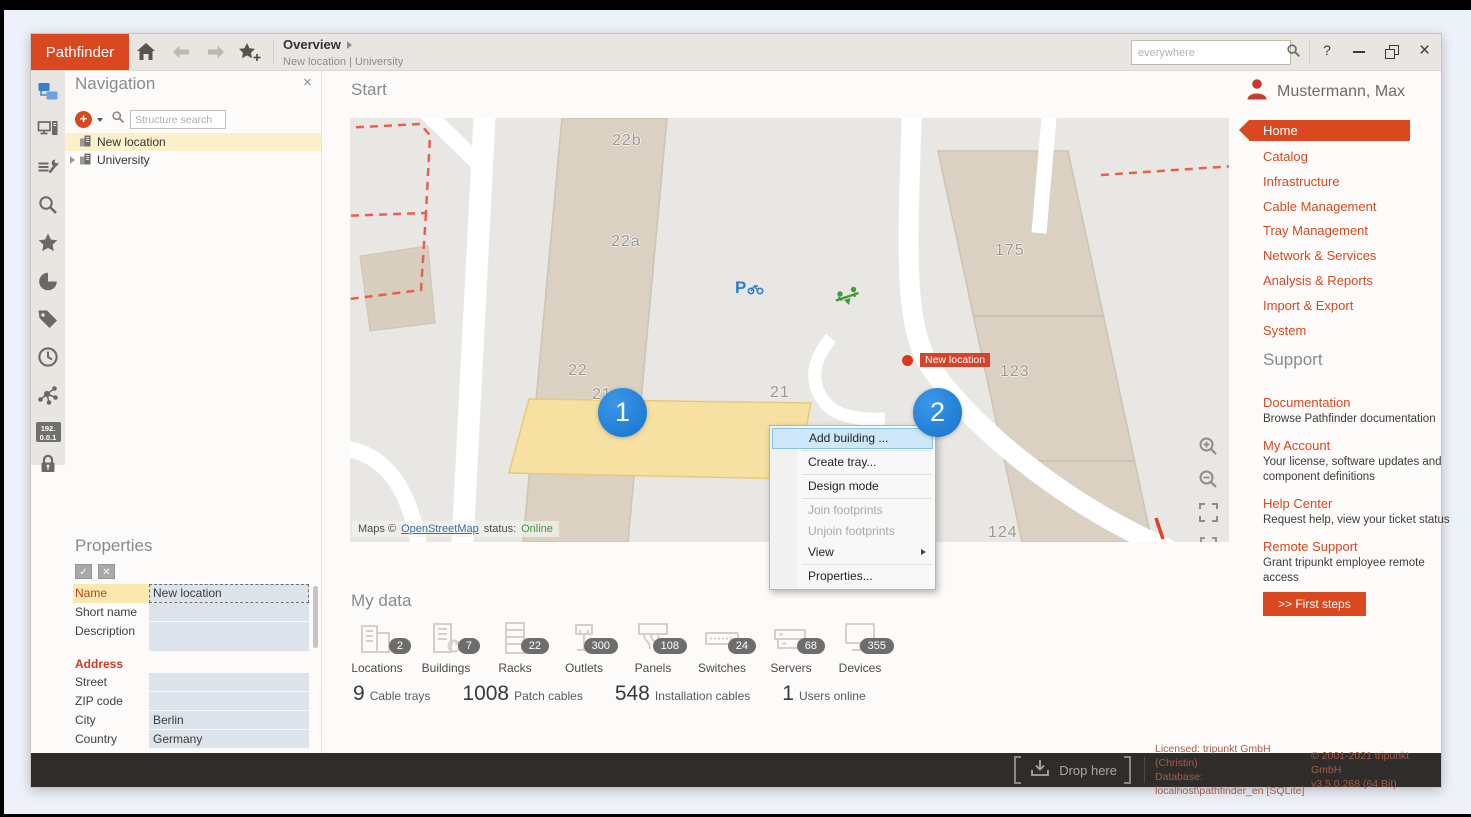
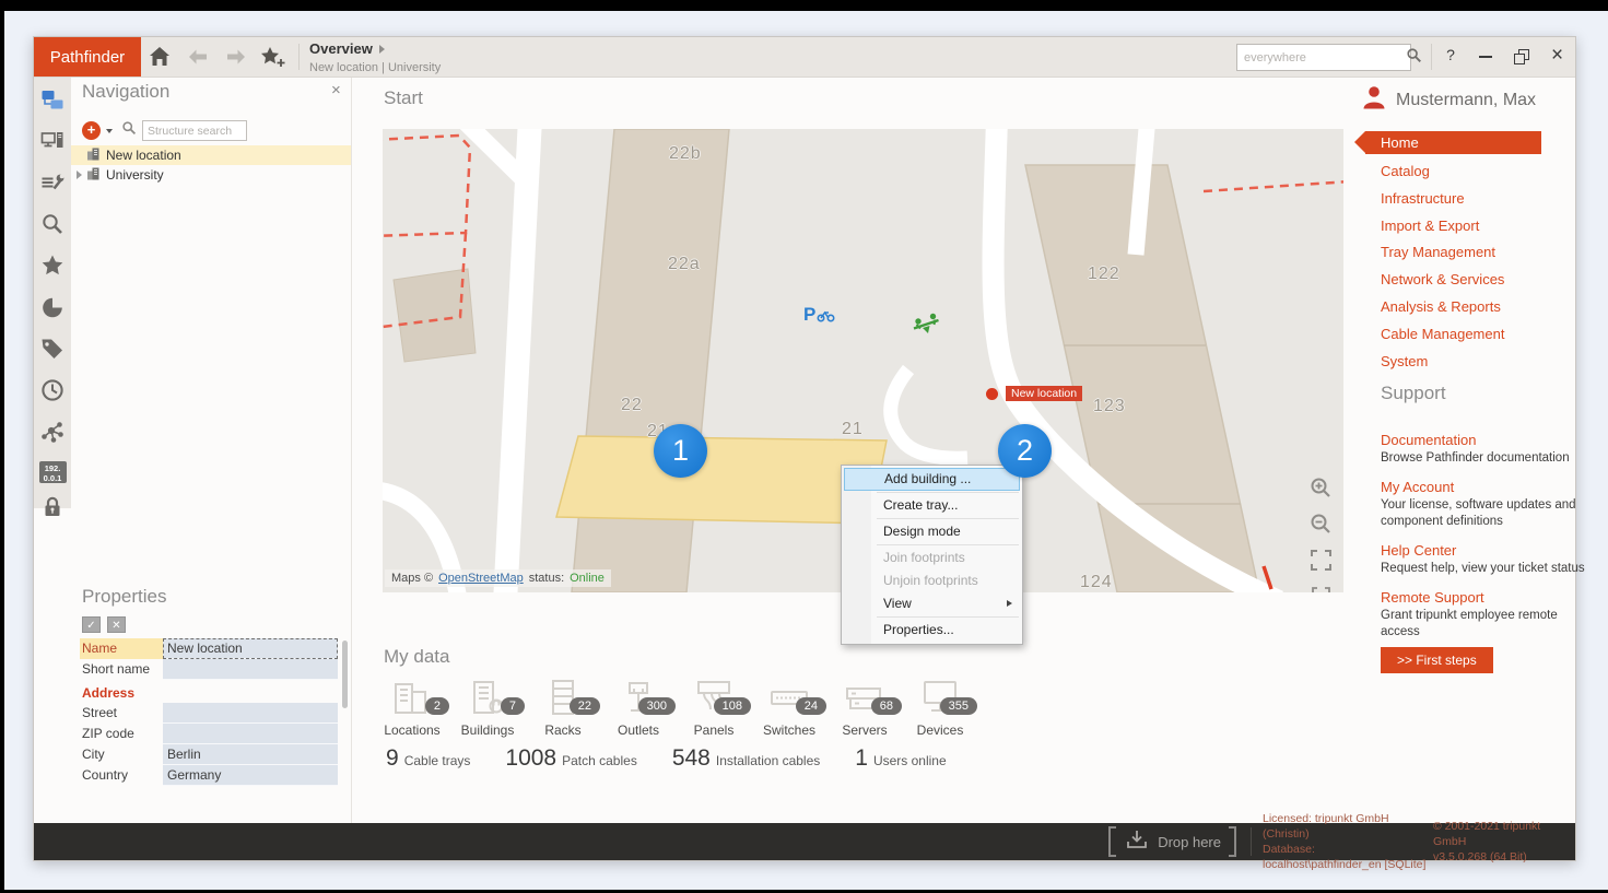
  Pathfinder
  Overview
  New location | University
  everywhere
  ?
  ×
  192.
  0.0.1
  Navigation
  ×
  +
  Structure search
  New location
  University
  Properties
  ✓
  ✕
  Name
  New location
  Short name
- Description
  Address
  Street
  ZIP code
  City
  Berlin
  Country
  Germany
  Start
  22b
  22a
  22
  21
- 175
+ 122
  123
  124
  P
  New location
  Maps ©
  OpenStreetMap
  status:
  Online
  1
  2
  Add building ...
  Create tray...
  Design mode
  Join footprints
  Unjoin footprints
  View
  Properties...
  My data
  2
  Locations
  7
  Buildings
  22
  Racks
  300
  Outlets
  108
  Panels
  24
  Switches
  68
  Servers
  355
  Devices
  9 Cable trays
  1008 Patch cables
  548 Installation cables
  1 Users online
  Mustermann, Max
  Home
  Catalog
  Infrastructure
- Cable Management
+ Import & Export
  Tray Management
  Network & Services
  Analysis & Reports
- Import & Export
+ Cable Management
  System
  Support
  Documentation
  Browse Pathfinder documentation
  My Account
  Your license, software updates and component definitions
  Help Center
  Request help, view your ticket status
  Remote Support
  Grant tripunkt employee remote access
  >> First steps
  Drop here
  Licensed: tripunkt GmbH (Christin)
  Database: localhost\pathfinder_en [SQLite]
  © 2001-2021 tripunkt GmbH
  v3.5.0.268 (64 Bit)
